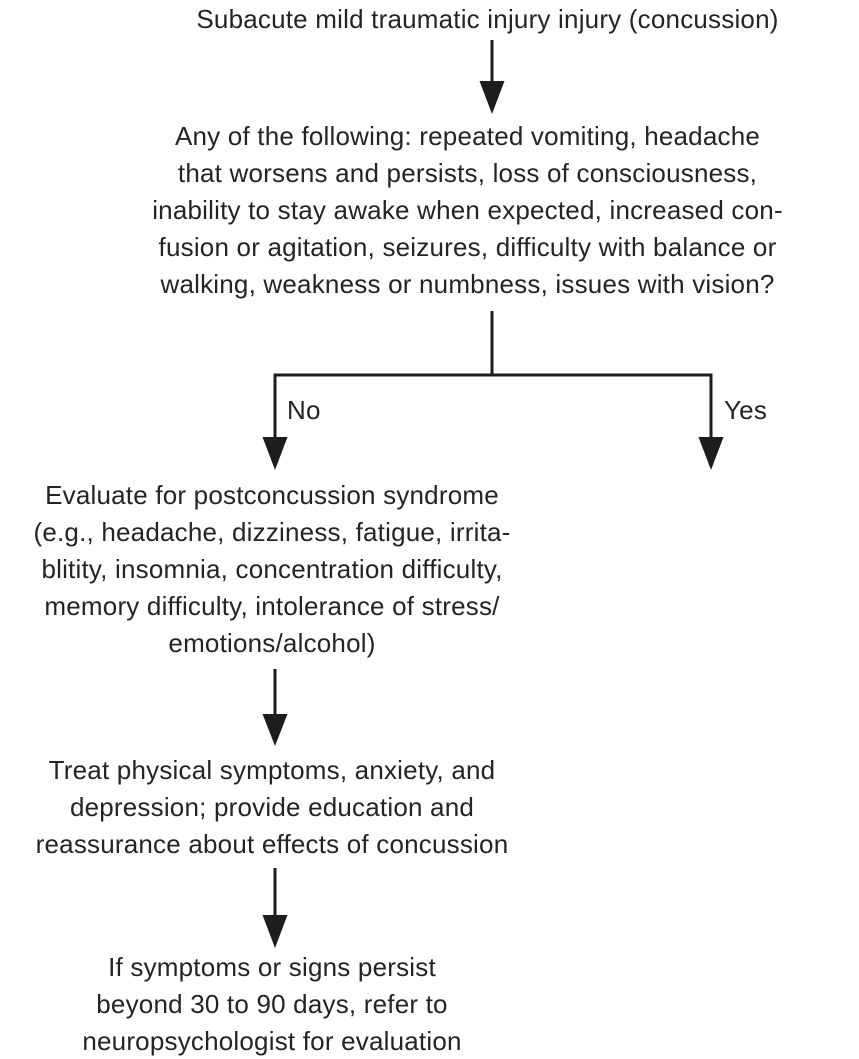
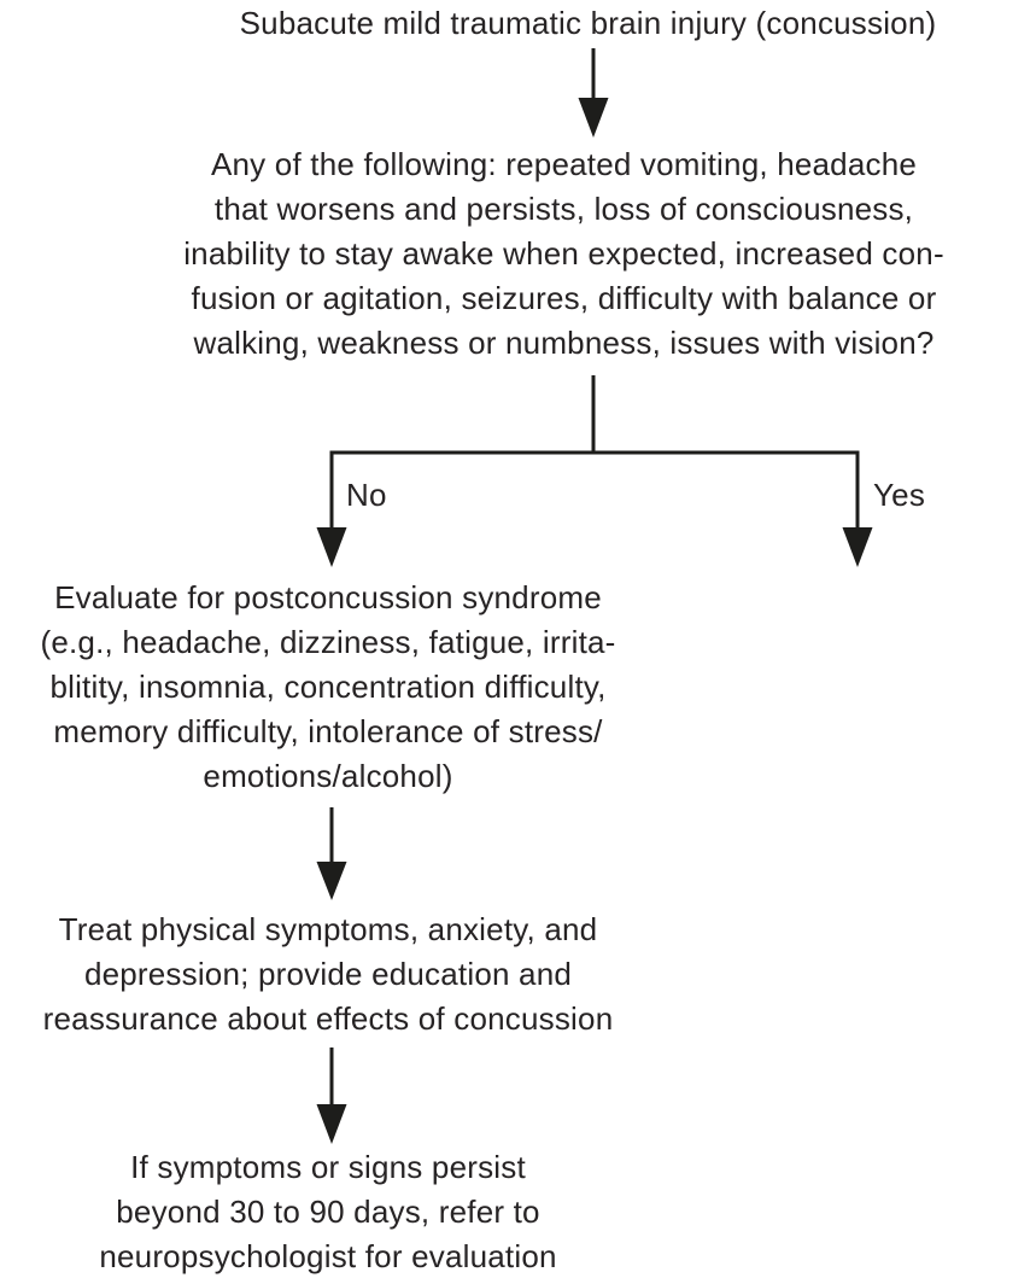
- Subacute mild traumatic injury injury (concussion)
+ Subacute mild traumatic brain injury (concussion)
  Any of the following: repeated vomiting, headache
  that worsens and persists, loss of consciousness,
  inability to stay awake when expected, increased con-
  fusion or agitation, seizures, difficulty with balance or
  walking, weakness or numbness, issues with vision?
  No
  Yes
  Evaluate for postconcussion syndrome
  (e.g., headache, dizziness, fatigue, irrita-
  blitity, insomnia, concentration difficulty,
  memory difficulty, intolerance of stress/
  emotions/alcohol)
  Treat physical symptoms, anxiety, and
  depression; provide education and
  reassurance about effects of concussion
  If symptoms or signs persist
  beyond 30 to 90 days, refer to
  neuropsychologist for evaluation
